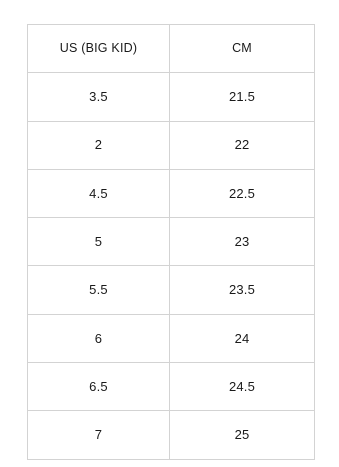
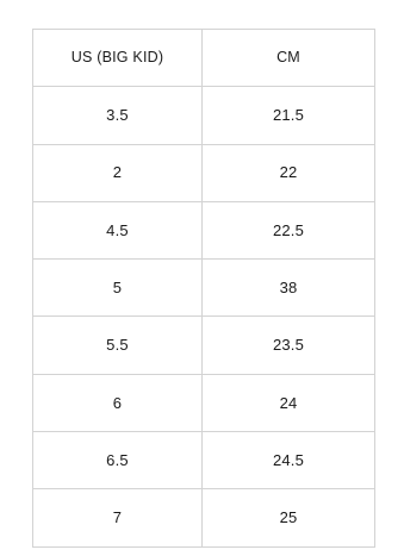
  US (BIG KID)	CM
  3.5	21.5
  2	22
  4.5	22.5
- 5	23
+ 5	38
  5.5	23.5
  6	24
  6.5	24.5
  7	25
